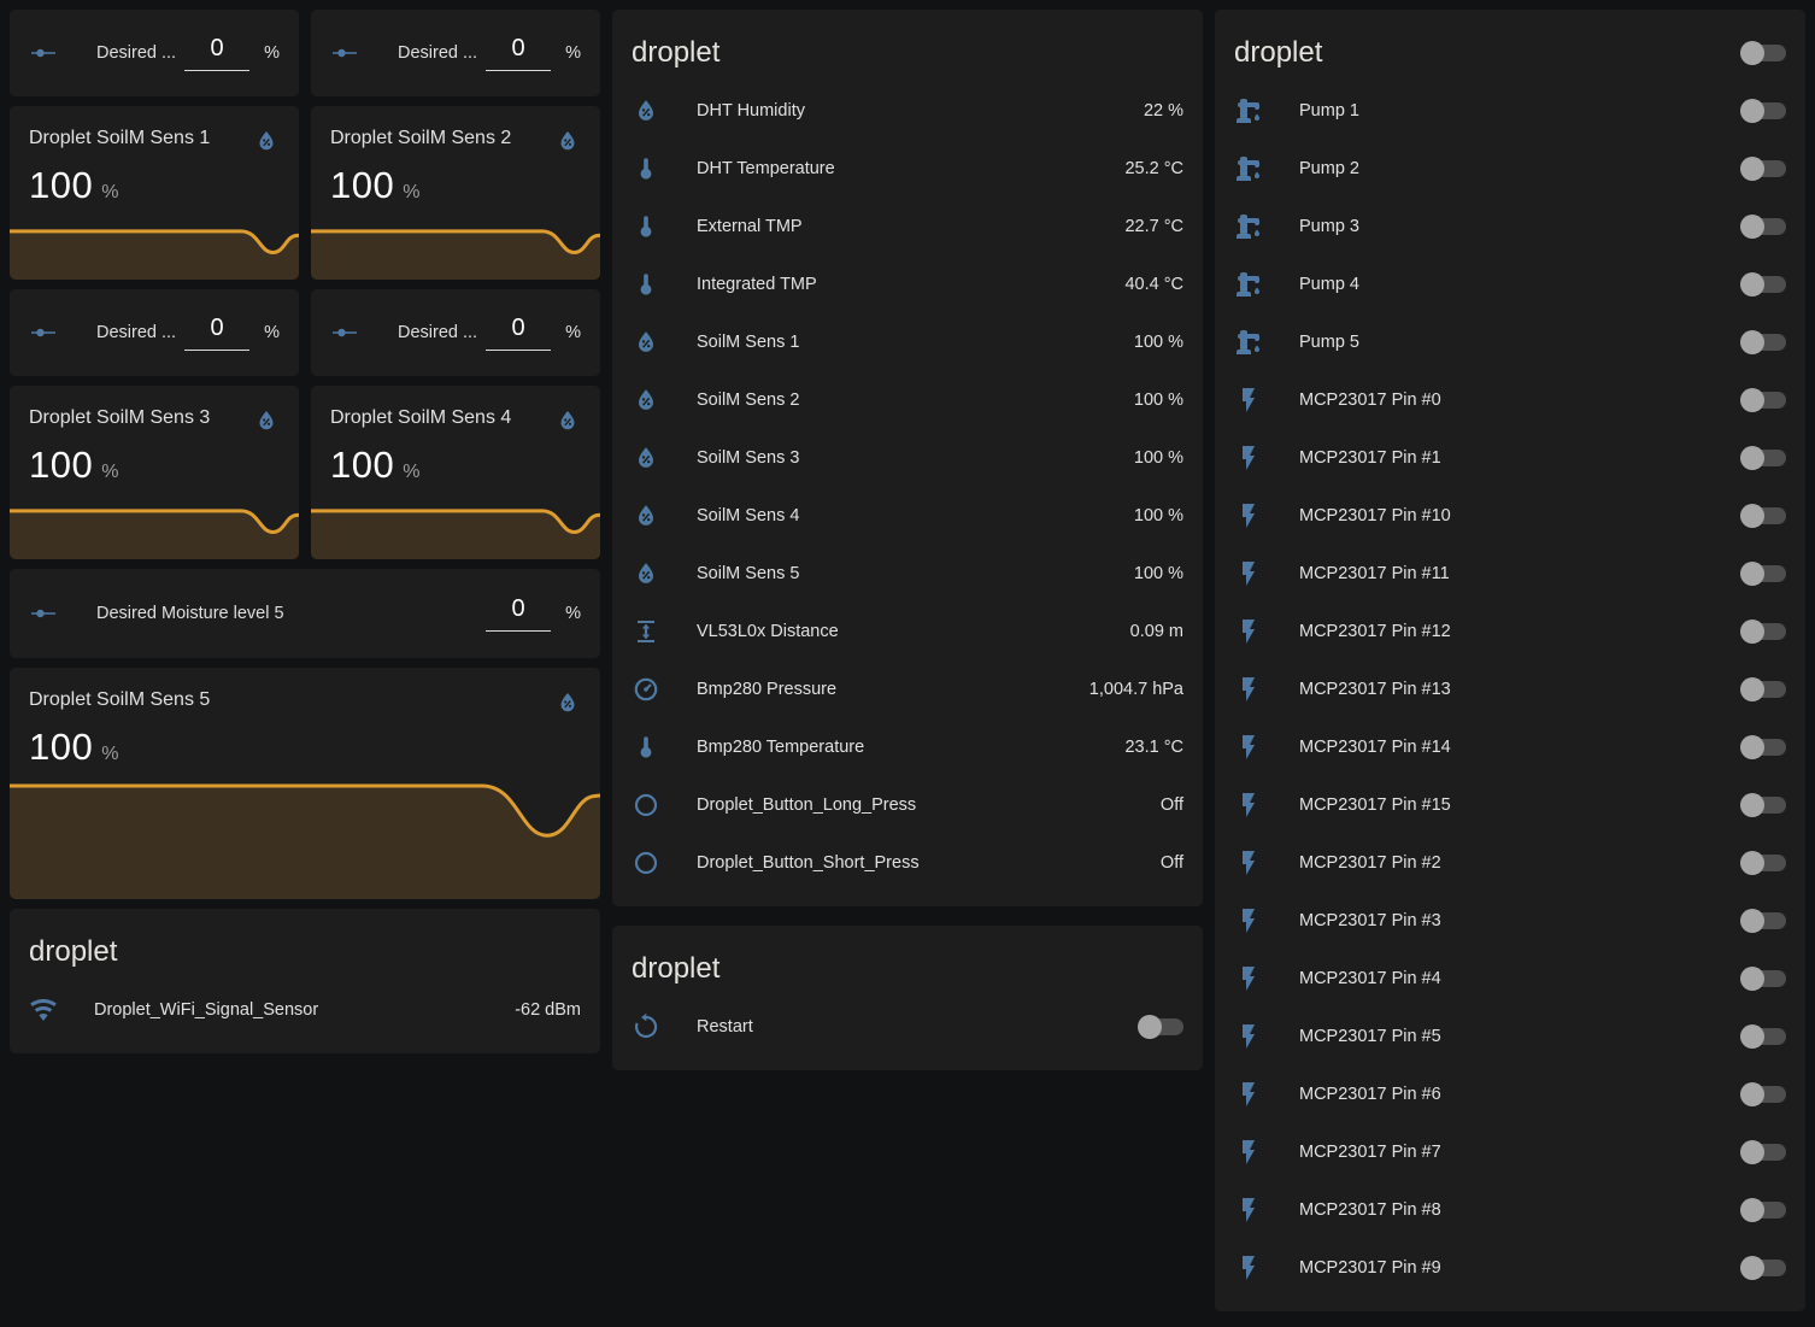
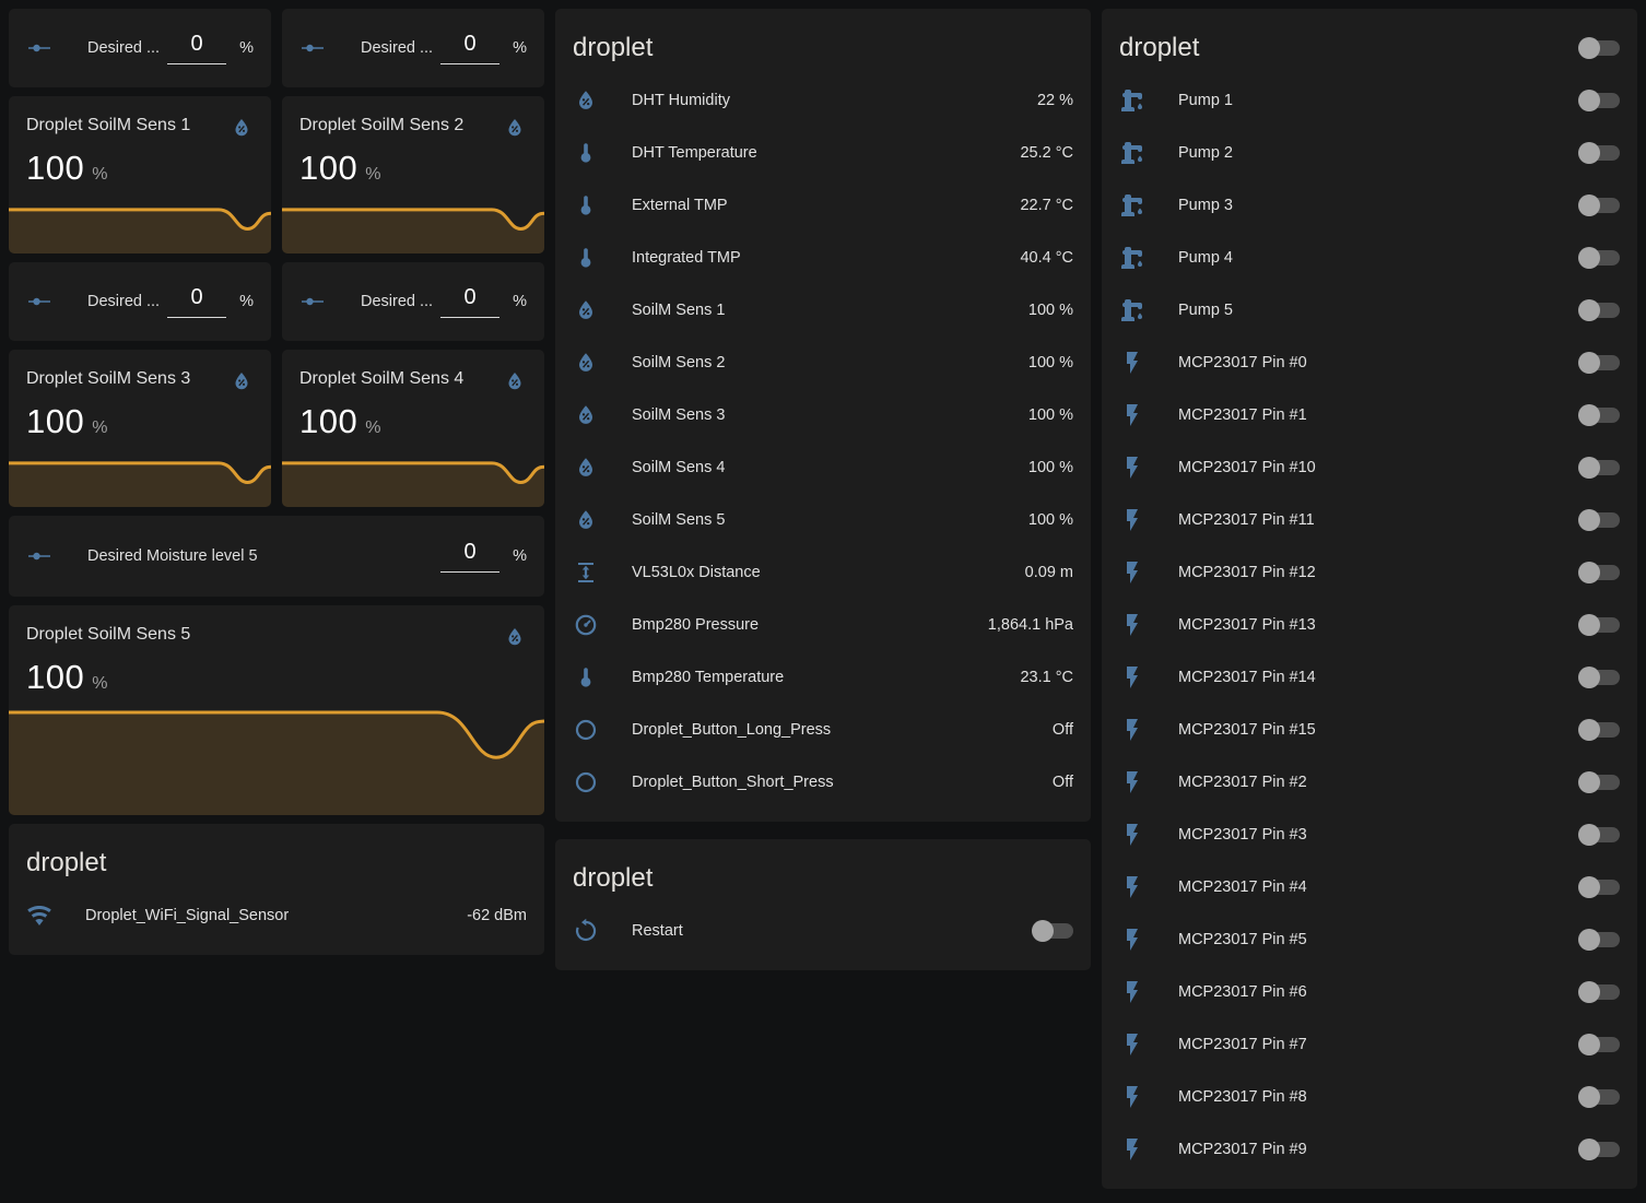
  Desired ...
  0
  %
  Desired ...
  0
  %
  Droplet SoilM Sens 1
  100
  %
  Droplet SoilM Sens 2
  100
  %
  Desired ...
  0
  %
  Desired ...
  0
  %
  Droplet SoilM Sens 3
  100
  %
  Droplet SoilM Sens 4
  100
  %
  Desired Moisture level 5
  0
  %
  Droplet SoilM Sens 5
  100
  %
  droplet
  Droplet_WiFi_Signal_Sensor
  -62 dBm
  droplet
  DHT Humidity
  22 %
  DHT Temperature
  25.2 °C
  External TMP
  22.7 °C
  Integrated TMP
  40.4 °C
  SoilM Sens 1
  100 %
  SoilM Sens 2
  100 %
  SoilM Sens 3
  100 %
  SoilM Sens 4
  100 %
  SoilM Sens 5
  100 %
  VL53L0x Distance
  0.09 m
  Bmp280 Pressure
- 1,004.7 hPa
+ 1,864.1 hPa
  Bmp280 Temperature
  23.1 °C
  Droplet_Button_Long_Press
  Off
  Droplet_Button_Short_Press
  Off
  droplet
  Restart
  droplet
  Pump 1
  Pump 2
  Pump 3
  Pump 4
  Pump 5
  MCP23017 Pin #0
  MCP23017 Pin #1
  MCP23017 Pin #10
  MCP23017 Pin #11
  MCP23017 Pin #12
  MCP23017 Pin #13
  MCP23017 Pin #14
  MCP23017 Pin #15
  MCP23017 Pin #2
  MCP23017 Pin #3
  MCP23017 Pin #4
  MCP23017 Pin #5
  MCP23017 Pin #6
  MCP23017 Pin #7
  MCP23017 Pin #8
  MCP23017 Pin #9
